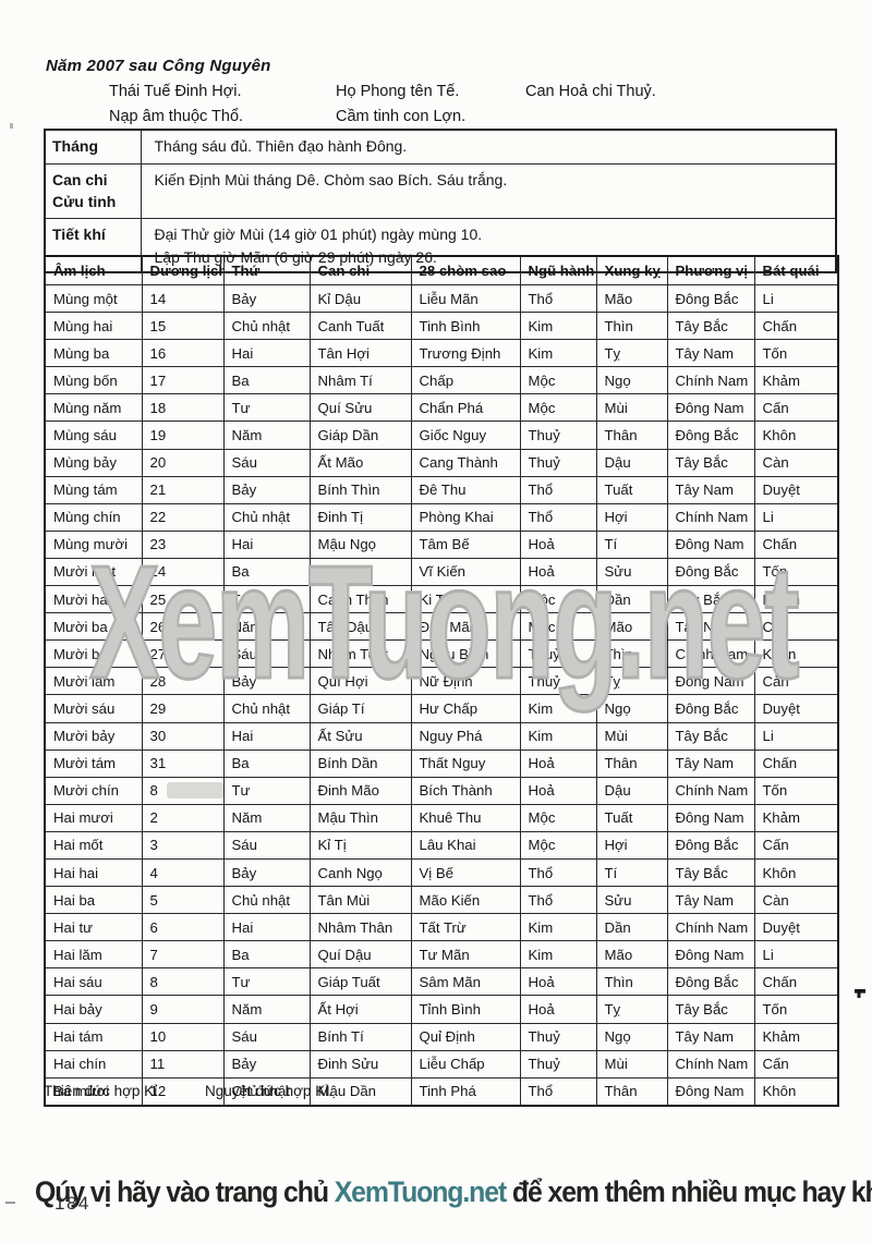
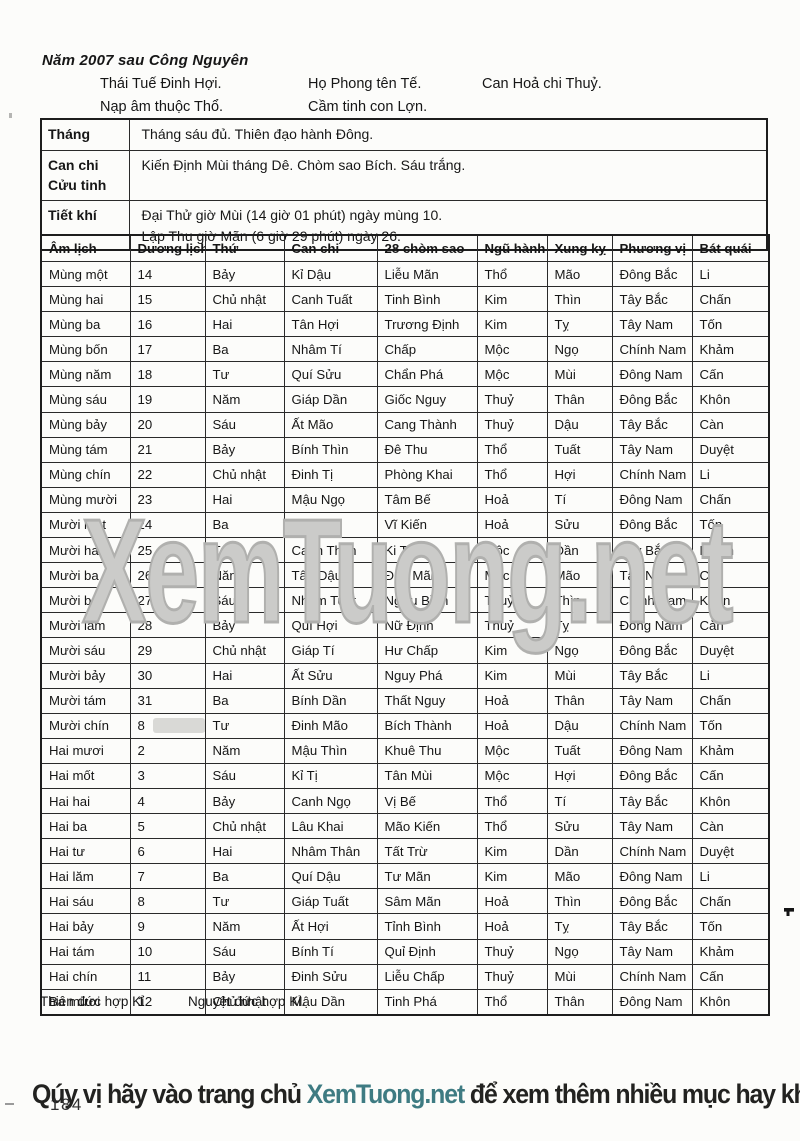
  Năm 2007 sau Công Nguyên
  Thái Tuế Đinh Hợi.
  Họ Phong tên Tế.
  Can Hoả chi Thuỷ.
  Nạp âm thuộc Thổ.
  Cầm tinh con Lợn.
  Tháng	Tháng sáu đủ. Thiên đạo hành Đông.
  Can chi Cửu tinh	Kiến Định Mùi tháng Dê. Chòm sao Bích. Sáu trắng.
  Tiết khí	Đại Thử giờ Mùi (14 giờ 01 phút) ngày mùng 10. Lập Thu giờ Mãn (6 giờ 29 phút) ngày 26.
  Âm lịch	Dương lịch	Thứ	Can chi	28 chòm sao	Ngũ hành	Xung kỵ	Phương vị	Bát quái
  Mùng một	14	Bảy	Kỉ Dậu	Liễu Mãn	Thổ	Mão	Đông Bắc	Li
  Mùng hai	15	Chủ nhật	Canh Tuất	Tinh Bình	Kim	Thìn	Tây Bắc	Chấn
  Mùng ba	16	Hai	Tân Hợi	Trương Định	Kim	Tỵ	Tây Nam	Tốn
  Mùng bốn	17	Ba	Nhâm Tí	Chấp	Mộc	Ngọ	Chính Nam	Khảm
  Mùng năm	18	Tư	Quí Sửu	Chẩn Phá	Mộc	Mùi	Đông Nam	Cấn
  Mùng sáu	19	Năm	Giáp Dần	Giốc Nguy	Thuỷ	Thân	Đông Bắc	Khôn
  Mùng bảy	20	Sáu	Ất Mão	Cang Thành	Thuỷ	Dậu	Tây Bắc	Càn
  Mùng tám	21	Bảy	Bính Thìn	Đê Thu	Thổ	Tuất	Tây Nam	Duyệt
  Mùng chín	22	Chủ nhật	Đinh Tị	Phòng Khai	Thổ	Hợi	Chính Nam	Li
  Mùng mười	23	Hai	Mậu Ngọ	Tâm Bế	Hoả	Tí	Đông Nam	Chấn
  Mười một	24	Ba	Kỉ Mùi	Vĩ Kiến	Hoả	Sửu	Đông Bắc	Tốn
  Mười hai	25	Tư	Canh Thân	Ki Trừ	Mộc	Dần	Tây Bắc	Khảm
  Mười ba	26	Năm	Tân Dậu	Đẩu Mãn	Mộc	Mão	Tây Nam	Cấn
  Mười bốn	27	Sáu	Nhâm Tuất	Ngưu Bình	Thuỷ	Thìn	Chính Nam	Khôn
  Mười lăm	28	Bảy	Quí Hợi	Nữ Định	Thuỷ	Tỵ	Đông Nam	Càn
  Mười sáu	29	Chủ nhật	Giáp Tí	Hư Chấp	Kim	Ngọ	Đông Bắc	Duyệt
  Mười bảy	30	Hai	Ất Sửu	Nguy Phá	Kim	Mùi	Tây Bắc	Li
  Mười tám	31	Ba	Bính Dần	Thất Nguy	Hoả	Thân	Tây Nam	Chấn
  Mười chín	8	Tư	Đinh Mão	Bích Thành	Hoả	Dậu	Chính Nam	Tốn
  Hai mươi	2	Năm	Mậu Thìn	Khuê Thu	Mộc	Tuất	Đông Nam	Khảm
- Hai mốt	3	Sáu	Kỉ Tị	Lâu Khai	Mộc	Hợi	Đông Bắc	Cấn
+ Hai mốt	3	Sáu	Kỉ Tị	Tân Mùi	Mộc	Hợi	Đông Bắc	Cấn
  Hai hai	4	Bảy	Canh Ngọ	Vị Bế	Thổ	Tí	Tây Bắc	Khôn
- Hai ba	5	Chủ nhật	Tân Mùi	Mão Kiến	Thổ	Sửu	Tây Nam	Càn
+ Hai ba	5	Chủ nhật	Lâu Khai	Mão Kiến	Thổ	Sửu	Tây Nam	Càn
  Hai tư	6	Hai	Nhâm Thân	Tất Trừ	Kim	Dần	Chính Nam	Duyệt
  Hai lăm	7	Ba	Quí Dậu	Tư Mãn	Kim	Mão	Đông Nam	Li
  Hai sáu	8	Tư	Giáp Tuất	Sâm Mãn	Hoả	Thìn	Đông Bắc	Chấn
  Hai bảy	9	Năm	Ất Hợi	Tỉnh Bình	Hoả	Tỵ	Tây Bắc	Tốn
  Hai tám	10	Sáu	Bính Tí	Quỉ Định	Thuỷ	Ngọ	Tây Nam	Khảm
  Hai chín	11	Bảy	Đinh Sửu	Liễu Chấp	Thuỷ	Mùi	Chính Nam	Cấn
  Ba mươi	12	Chủ nhật	Mậu Dần	Tinh Phá	Thổ	Thân	Đông Nam	Khôn
  XemTuong.net
  Thiên đức hợp Kỉ.
  Nguyệt đức hợp Kỉ.
  Qúy vị hãy vào trang chủ XemTuong.net để xem thêm nhiều mục hay k
  184
